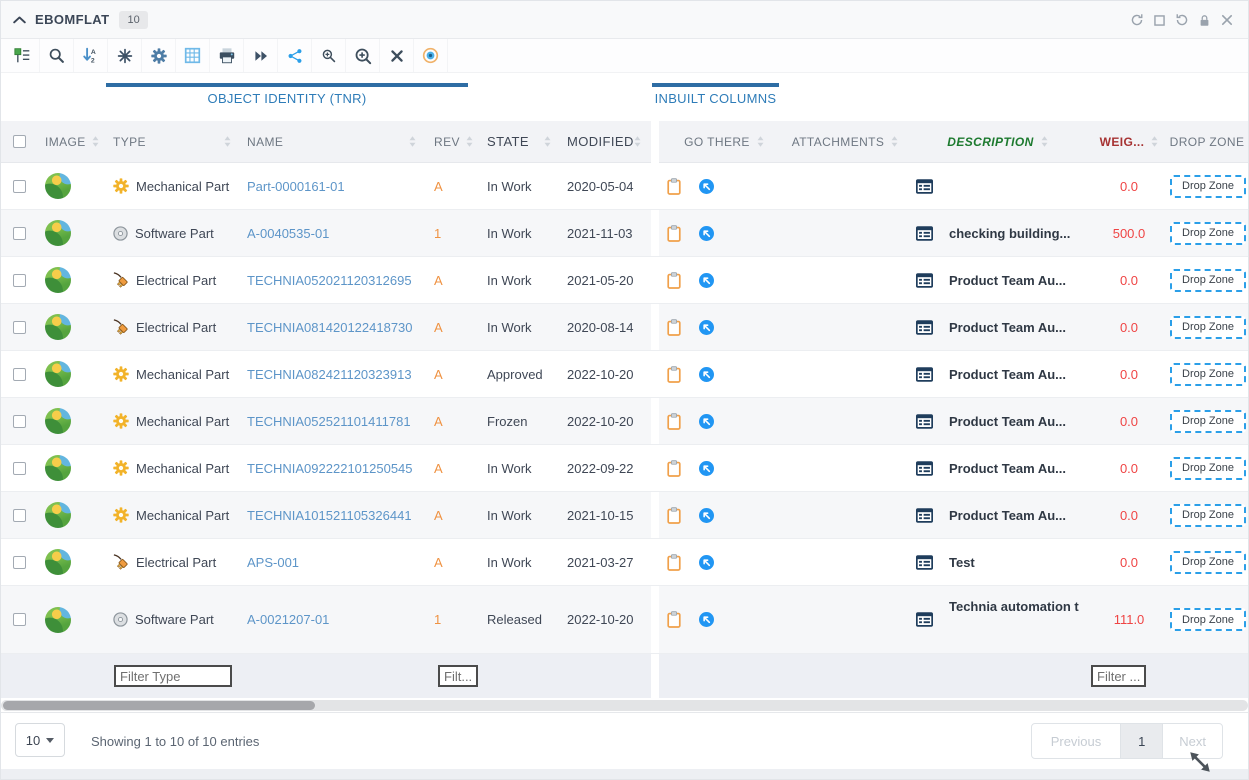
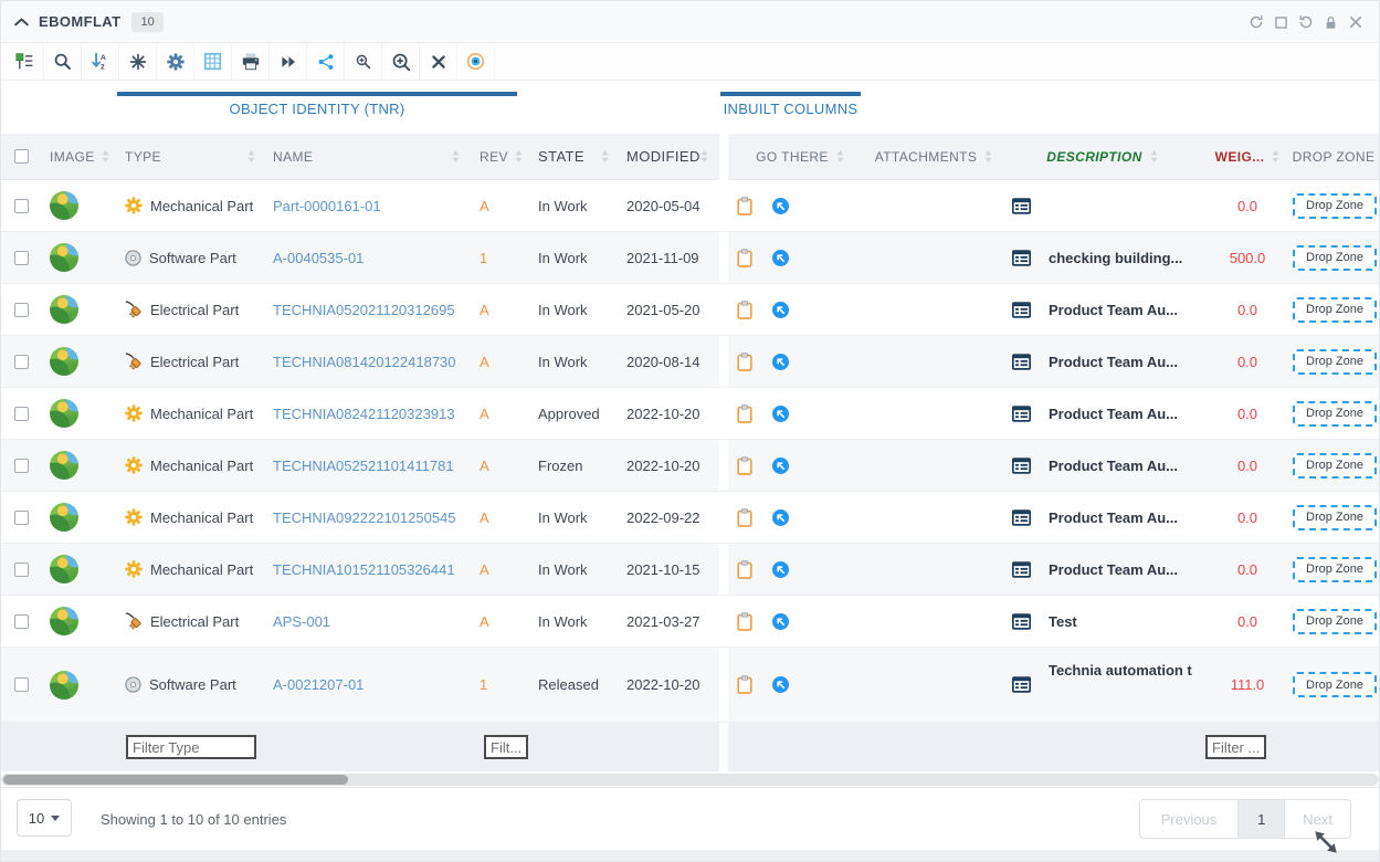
  EBOMFLAT
  10
  OBJECT IDENTITY (TNR)
  INBUILT COLUMNS
  IMAGE
  TYPE
  NAME
  REV
  STATE
  MODIFIED
  GO THERE
  ATTACHMENTS
  DESCRIPTION
  WEIG...
  DROP ZONE
  Mechanical Part
  Part-0000161-01
  A
  In Work
  2020-05-04
  0.0
  Drop Zone
  Software Part
  A-0040535-01
  1
  In Work
- 2021-11-03
+ 2021-11-09
  checking building...
  500.0
  Drop Zone
  Electrical Part
  TECHNIA052021120312695
  A
  In Work
  2021-05-20
  Product Team Au...
  0.0
  Drop Zone
  Electrical Part
  TECHNIA081420122418730
  A
  In Work
  2020-08-14
  Product Team Au...
  0.0
  Drop Zone
  Mechanical Part
  TECHNIA082421120323913
  A
  Approved
  2022-10-20
  Product Team Au...
  0.0
  Drop Zone
  Mechanical Part
  TECHNIA052521101411781
  A
  Frozen
  2022-10-20
  Product Team Au...
  0.0
  Drop Zone
  Mechanical Part
  TECHNIA092222101250545
  A
  In Work
  2022-09-22
  Product Team Au...
  0.0
  Drop Zone
  Mechanical Part
  TECHNIA101521105326441
  A
  In Work
  2021-10-15
  Product Team Au...
  0.0
  Drop Zone
  Electrical Part
  APS-001
  A
  In Work
  2021-03-27
  Test
  0.0
  Drop Zone
  Software Part
  A-0021207-01
  1
  Released
  2022-10-20
  Technia automation t
  111.0
  Drop Zone
  Filter Type
  Filt...
  Filter ...
  10
  Showing 1 to 10 of 10 entries
  Previous
  1
  Next
